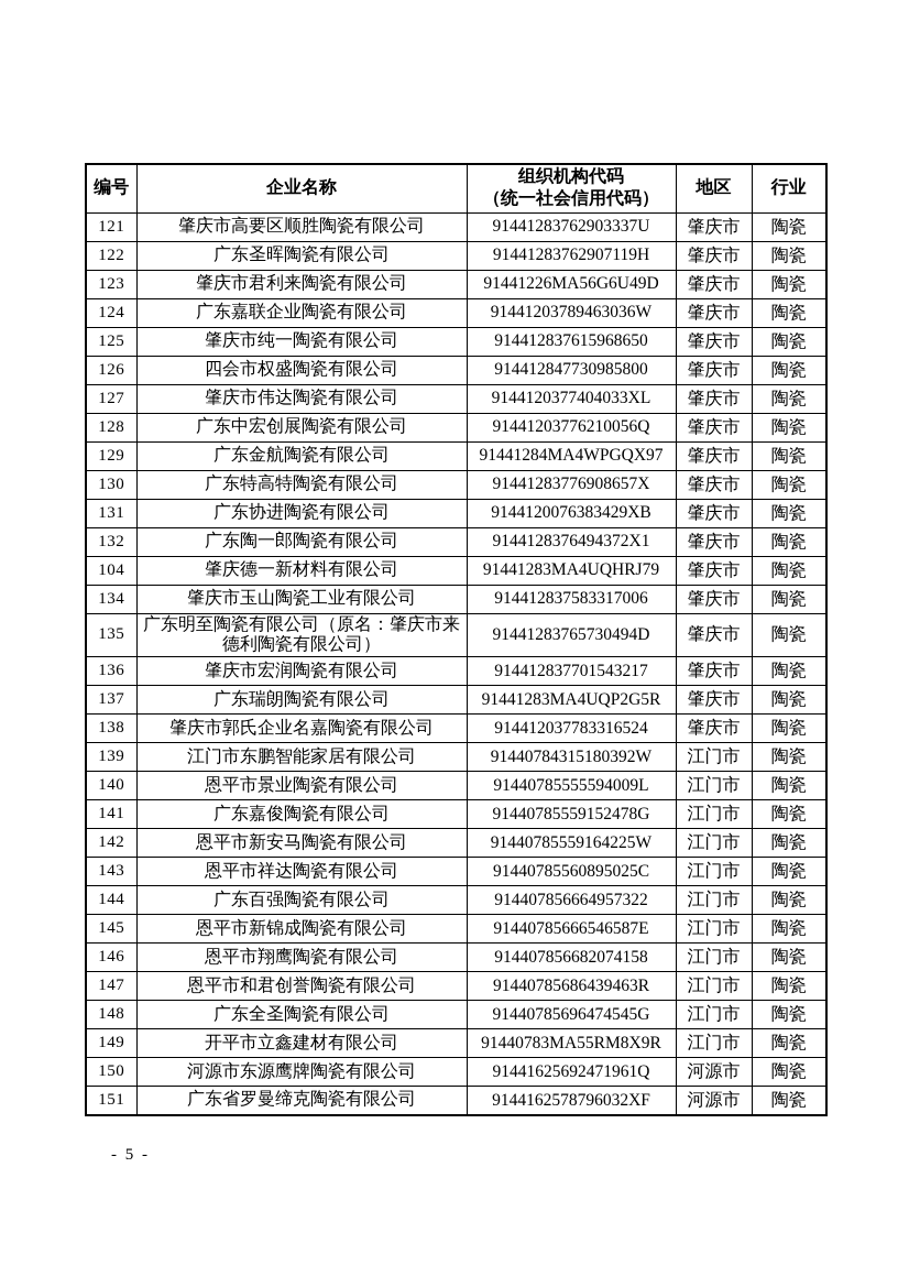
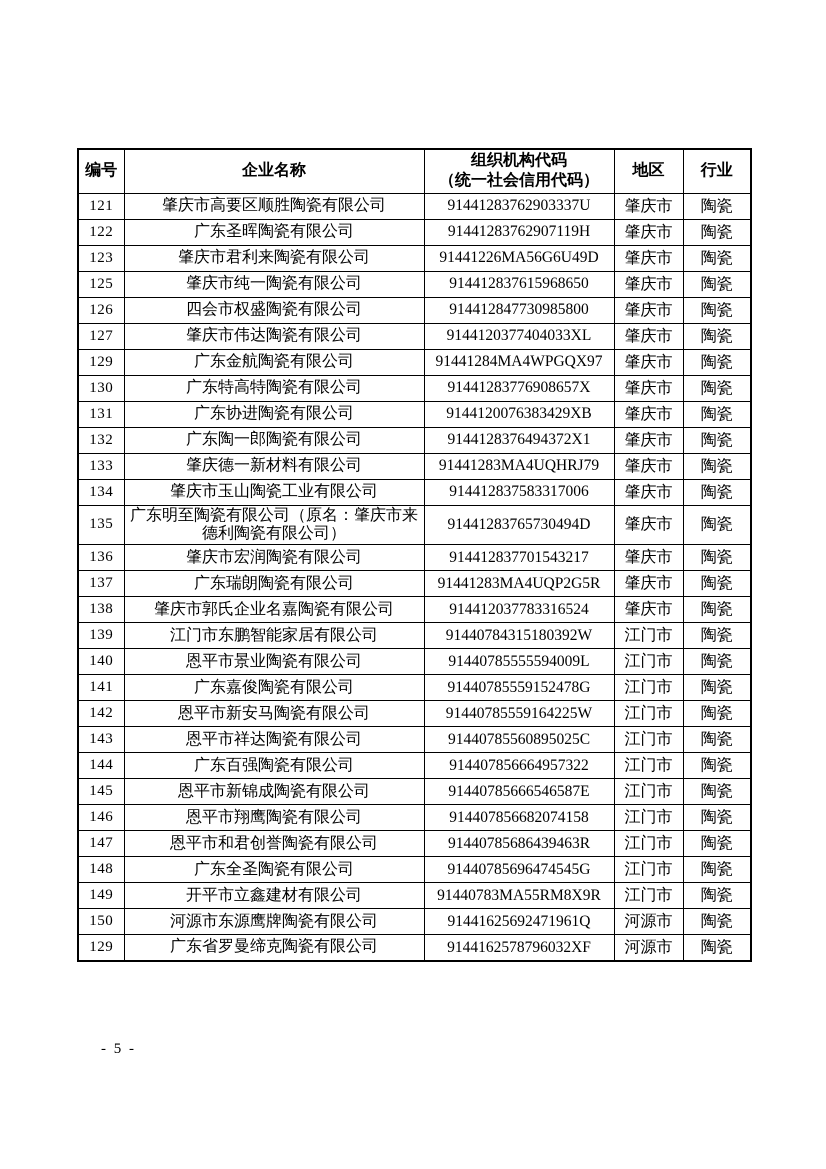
  编号	企业名称	组织机构代码 （统一社会信用代码）	地区	行业
  121	肇庆市高要区顺胜陶瓷有限公司	91441283762903337U	肇庆市	陶瓷
  122	广东圣晖陶瓷有限公司	91441283762907119H	肇庆市	陶瓷
  123	肇庆市君利来陶瓷有限公司	91441226MA56G6U49D	肇庆市	陶瓷
- 124	广东嘉联企业陶瓷有限公司	91441203789463036W	肇庆市	陶瓷
  125	肇庆市纯一陶瓷有限公司	914412837615968650	肇庆市	陶瓷
  126	四会市权盛陶瓷有限公司	914412847730985800	肇庆市	陶瓷
  127	肇庆市伟达陶瓷有限公司	9144120377404033XL	肇庆市	陶瓷
- 128	广东中宏创展陶瓷有限公司	91441203776210056Q	肇庆市	陶瓷
  129	广东金航陶瓷有限公司	91441284MA4WPGQX97	肇庆市	陶瓷
  130	广东特高特陶瓷有限公司	91441283776908657X	肇庆市	陶瓷
  131	广东协进陶瓷有限公司	9144120076383429XB	肇庆市	陶瓷
  132	广东陶一郎陶瓷有限公司	9144128376494372X1	肇庆市	陶瓷
- 104	肇庆德一新材料有限公司	91441283MA4UQHRJ79	肇庆市	陶瓷
+ 133	肇庆德一新材料有限公司	91441283MA4UQHRJ79	肇庆市	陶瓷
  134	肇庆市玉山陶瓷工业有限公司	914412837583317006	肇庆市	陶瓷
  135	广东明至陶瓷有限公司（原名：肇庆市来德利陶瓷有限公司）	91441283765730494D	肇庆市	陶瓷
  136	肇庆市宏润陶瓷有限公司	914412837701543217	肇庆市	陶瓷
  137	广东瑞朗陶瓷有限公司	91441283MA4UQP2G5R	肇庆市	陶瓷
  138	肇庆市郭氏企业名嘉陶瓷有限公司	914412037783316524	肇庆市	陶瓷
  139	江门市东鹏智能家居有限公司	91440784315180392W	江门市	陶瓷
  140	恩平市景业陶瓷有限公司	91440785555594009L	江门市	陶瓷
  141	广东嘉俊陶瓷有限公司	91440785559152478G	江门市	陶瓷
  142	恩平市新安马陶瓷有限公司	91440785559164225W	江门市	陶瓷
  143	恩平市祥达陶瓷有限公司	91440785560895025C	江门市	陶瓷
  144	广东百强陶瓷有限公司	914407856664957322	江门市	陶瓷
  145	恩平市新锦成陶瓷有限公司	91440785666546587E	江门市	陶瓷
  146	恩平市翔鹰陶瓷有限公司	914407856682074158	江门市	陶瓷
  147	恩平市和君创誉陶瓷有限公司	91440785686439463R	江门市	陶瓷
  148	广东全圣陶瓷有限公司	91440785696474545G	江门市	陶瓷
  149	开平市立鑫建材有限公司	91440783MA55RM8X9R	江门市	陶瓷
  150	河源市东源鹰牌陶瓷有限公司	91441625692471961Q	河源市	陶瓷
- 151	广东省罗曼缔克陶瓷有限公司	9144162578796032XF	河源市	陶瓷
+ 129	广东省罗曼缔克陶瓷有限公司	9144162578796032XF	河源市	陶瓷
  - 5 -
